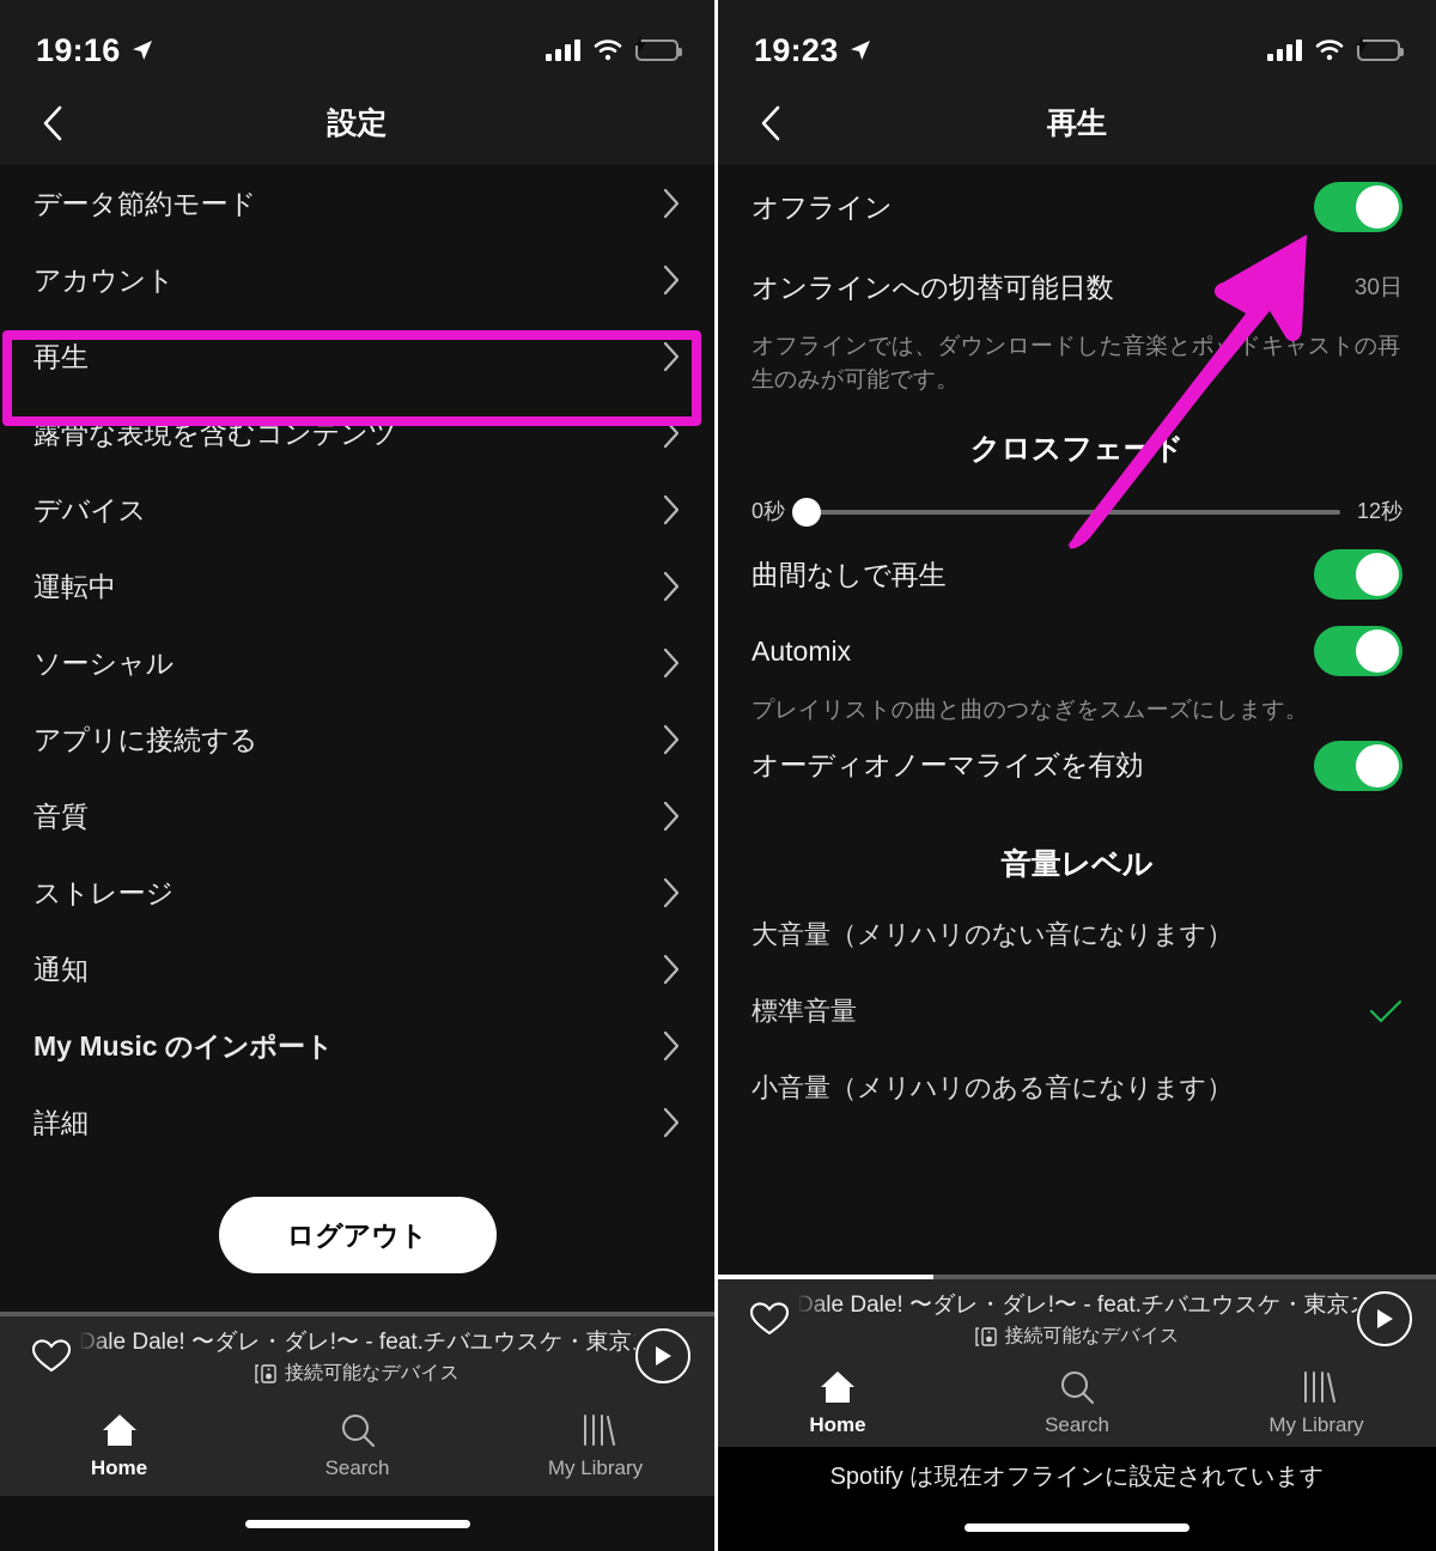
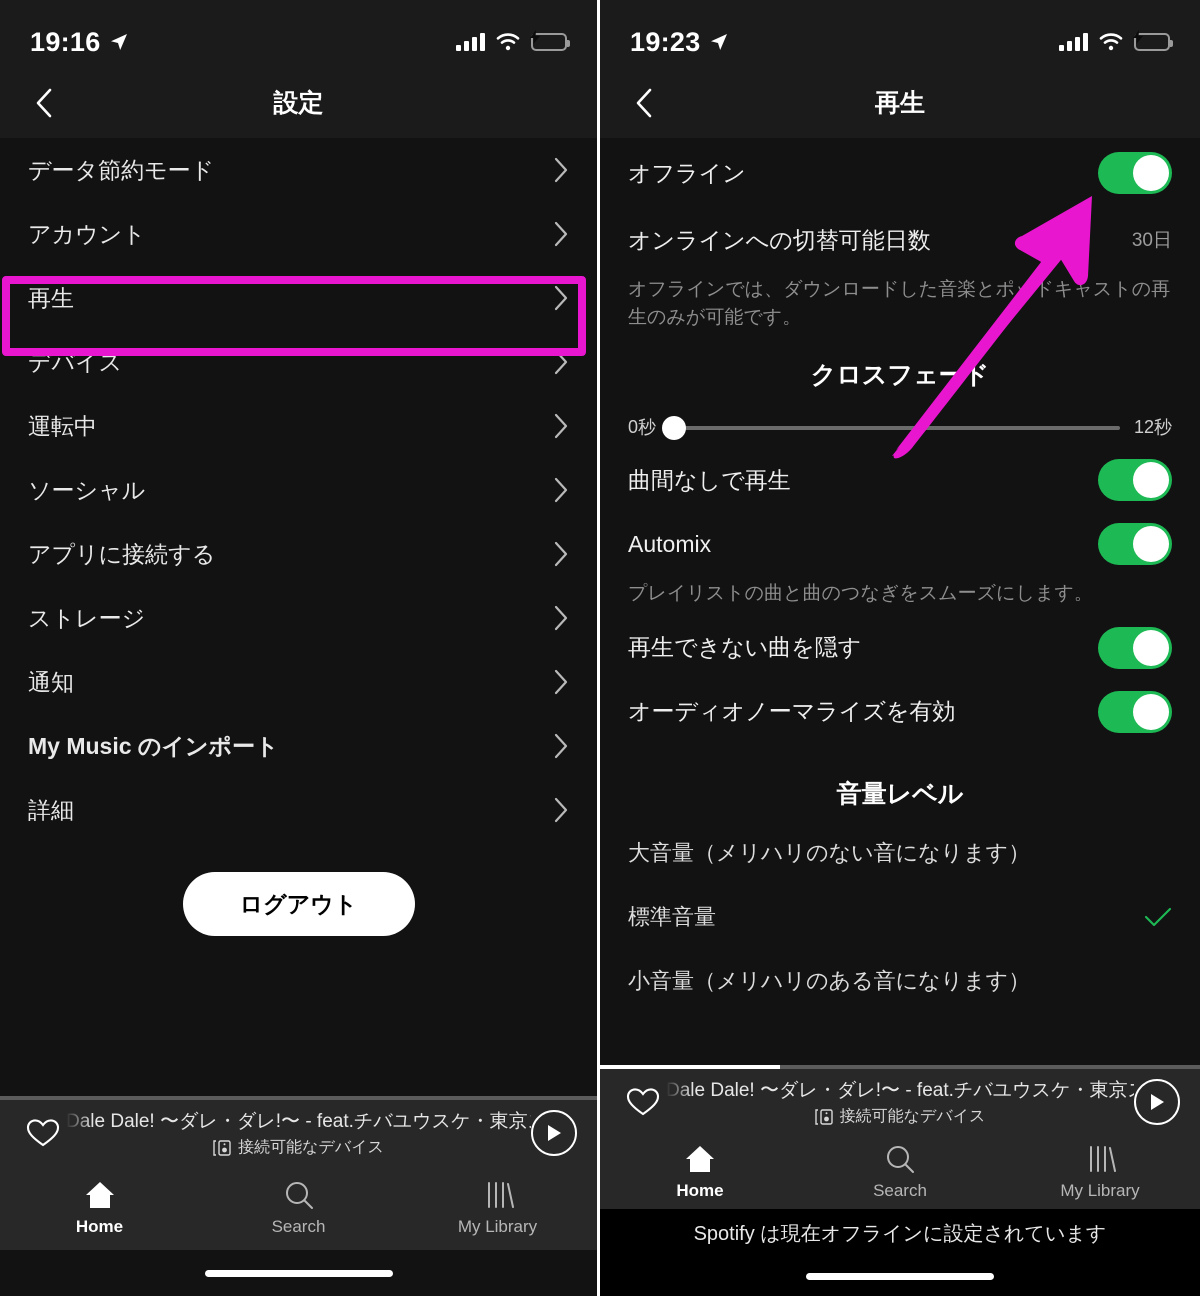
  19:16
  設定
  データ節約モード
  アカウント
  再生
- 露骨な表現を含むコンテンツ
  デバイス
  運転中
  ソーシャル
  アプリに接続する
- 音質
  ストレージ
  通知
  My Music のインポート
  詳細
  ログアウト
  Dale Dale! 〜ダレ・ダレ!〜 - feat.チバユウスケ・東京
  接続可能なデバイス
  Home
  Search
  My Library
  19:23
  再生
  オフライン
  オンラインへの切替可能日数
  30日
  オフラインでは、ダウンロードした音楽とポドキャストの再生のみが可能です。
  クロスフェード
  0秒
  12秒
  曲間なしで再生
  Automix
  プレイリストの曲と曲のつなぎをスムーズにします。
+ 再生できない曲を隠す
  オーディオノーマライズを有効
  音量レベル
  大音量（メリハリのない音になります）
  標準音量
  小音量（メリハリのある音になります）
  Dale Dale! 〜ダレ・ダレ!〜 - feat.チバユウスケ・東京
  接続可能なデバイス
  Home
  Search
  My Library
  Spotify は現在オフラインに設定されています
